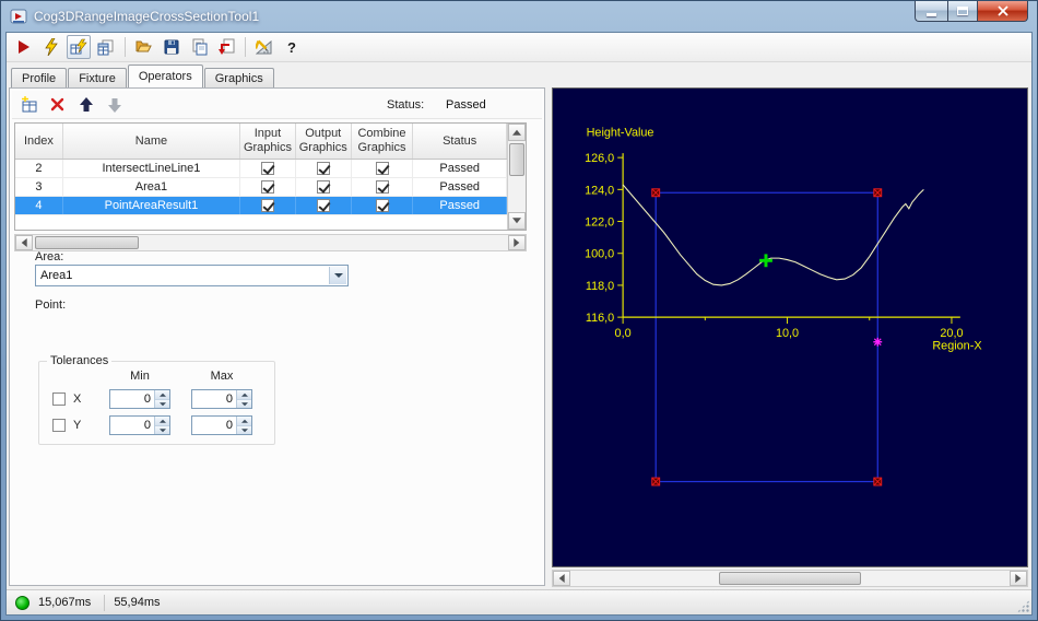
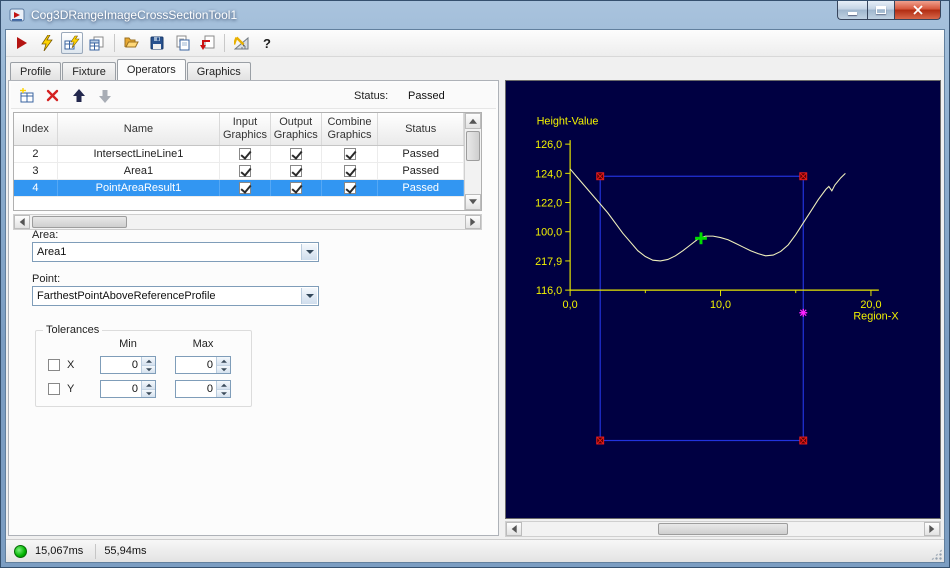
  Cog3DRangeImageCrossSectionTool1
  ?
  Profile
  Fixture
  Operators
  Graphics
  Status:
  Passed
  Index
  Name
  Input Graphics
  Output Graphics
  Combine Graphics
  Status
  2
  IntersectLineLine1
  Passed
  3
  Area1
  Passed
  4
  PointAreaResult1
  Passed
  Area:
  Area1
  Point:
+ FarthestPointAboveReferenceProfile
  Tolerances
  Min
  Max
  X
  0
  0
  Y
  0
  0
  116,0
- 118,0
+ 217,9
  100,0
  122,0
  124,0
  126,0
  0,0
  10,0
  20,0
  Height-Value
  Region-X
  15,067ms
  55,94ms
